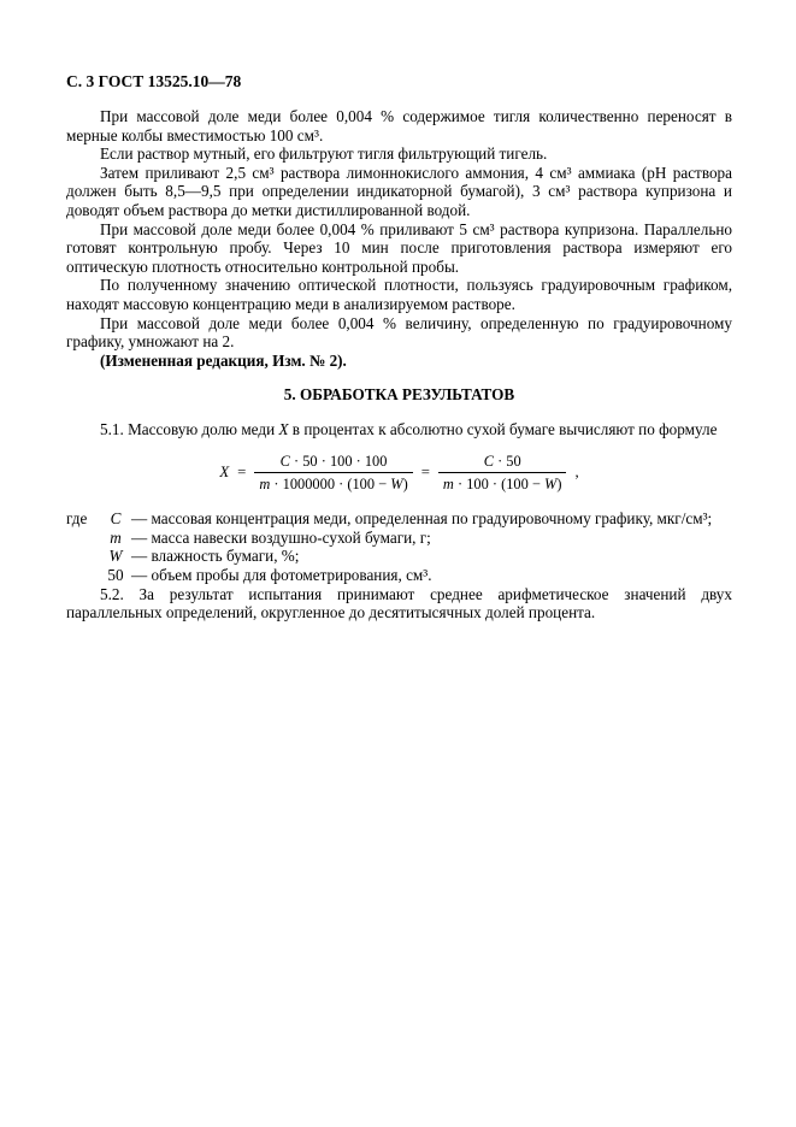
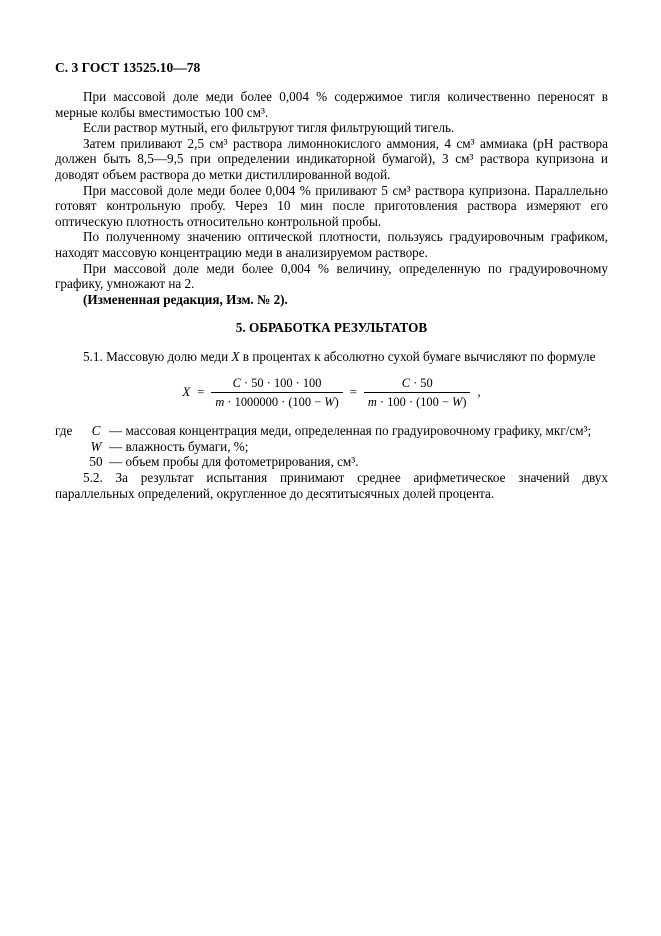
  С. 3 ГОСТ 13525.10—78
  При массовой доле меди более 0,004 % содержимое тигля количественно переносят в мерные колбы вместимостью 100 см³.
  Если раствор мутный, его фильтруют тигля фильтрующий тигель.
  Затем приливают 2,5 см³ раствора лимоннокислого аммония, 4 см³ аммиака (рН раствора должен быть 8,5—9,5 при определении индикаторной бумагой), 3 см³ раствора купризона и доводят объем раствора до метки дистиллированной водой.
  При массовой доле меди более 0,004 % приливают 5 см³ раствора купризона. Параллельно готовят контрольную пробу. Через 10 мин после приготовления раствора измеряют его оптическую плотность относительно контрольной пробы.
  По полученному значению оптической плотности, пользуясь градуировочным графиком, находят массовую концентрацию меди в анализируемом растворе.
  При массовой доле меди более 0,004 % величину, определенную по градуировочному графику, умножают на 2.
  (Измененная редакция, Изм. № 2).
  5. ОБРАБОТКА РЕЗУЛЬТАТОВ
  5.1. Массовую долю меди X в процентах к абсолютно сухой бумаге вычисляют по формуле
  X
  =
  C · 50 · 100 · 100
  m · 1000000 · (100 − W)
  =
  C · 50
  m · 100 · (100 − W)
  ,
  где
  C
  — массовая концентрация меди, определенная по градуировочному графику, мкг/см³;
- m
- — масса навески воздушно-сухой бумаги, г;
  W
  — влажность бумаги, %;
  50
  — объем пробы для фотометрирования, см³.
  5.2. За результат испытания принимают среднее арифметическое значений двух параллельных определений, округленное до десятитысячных долей процента.
